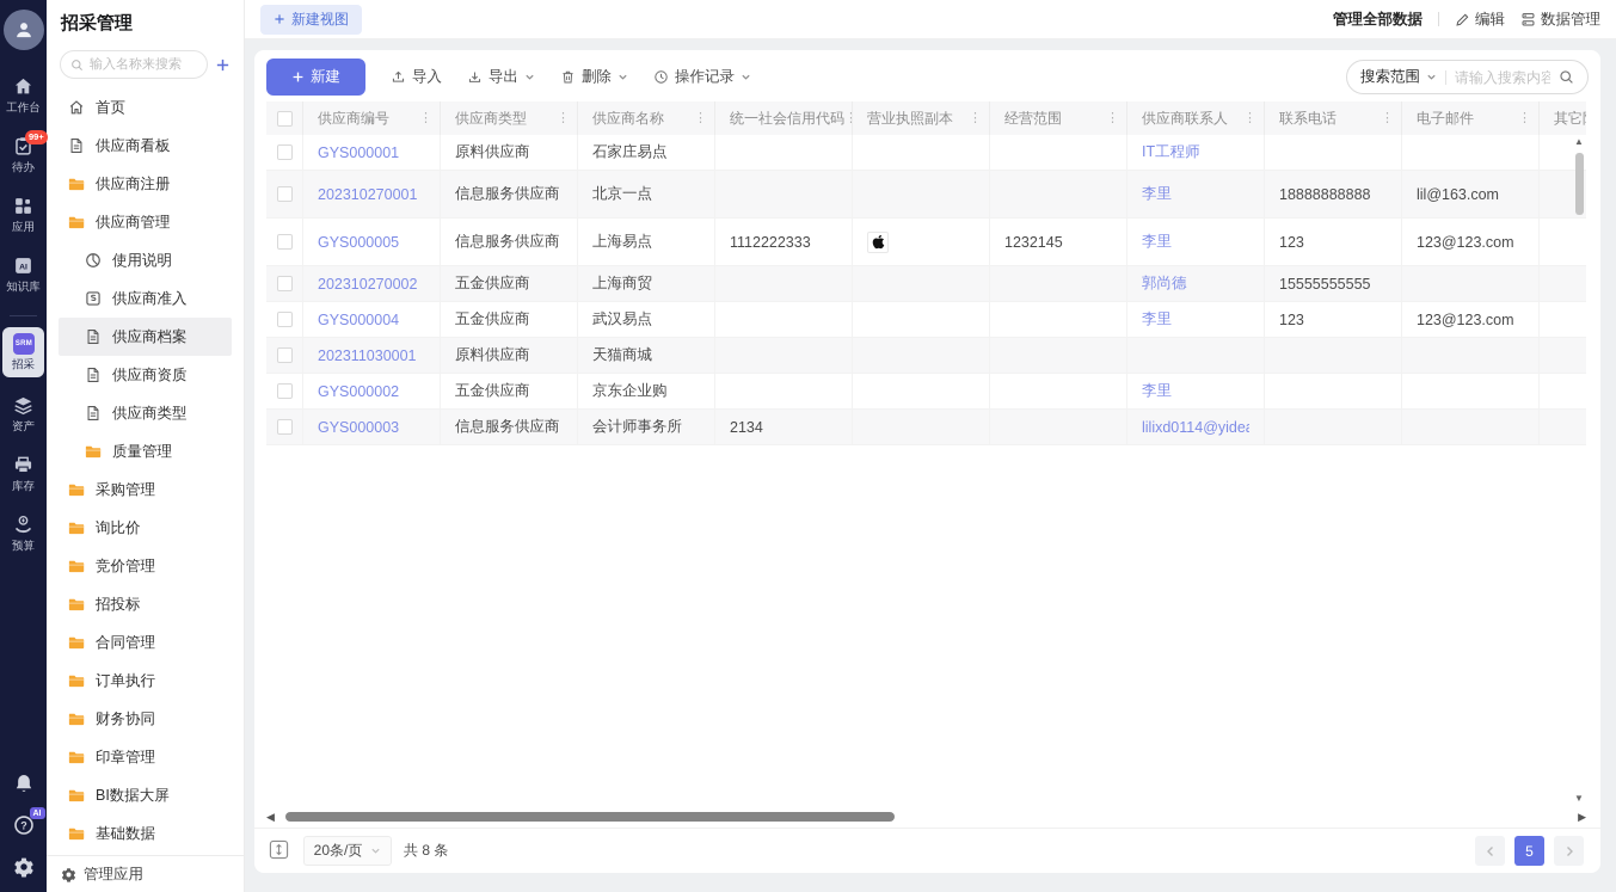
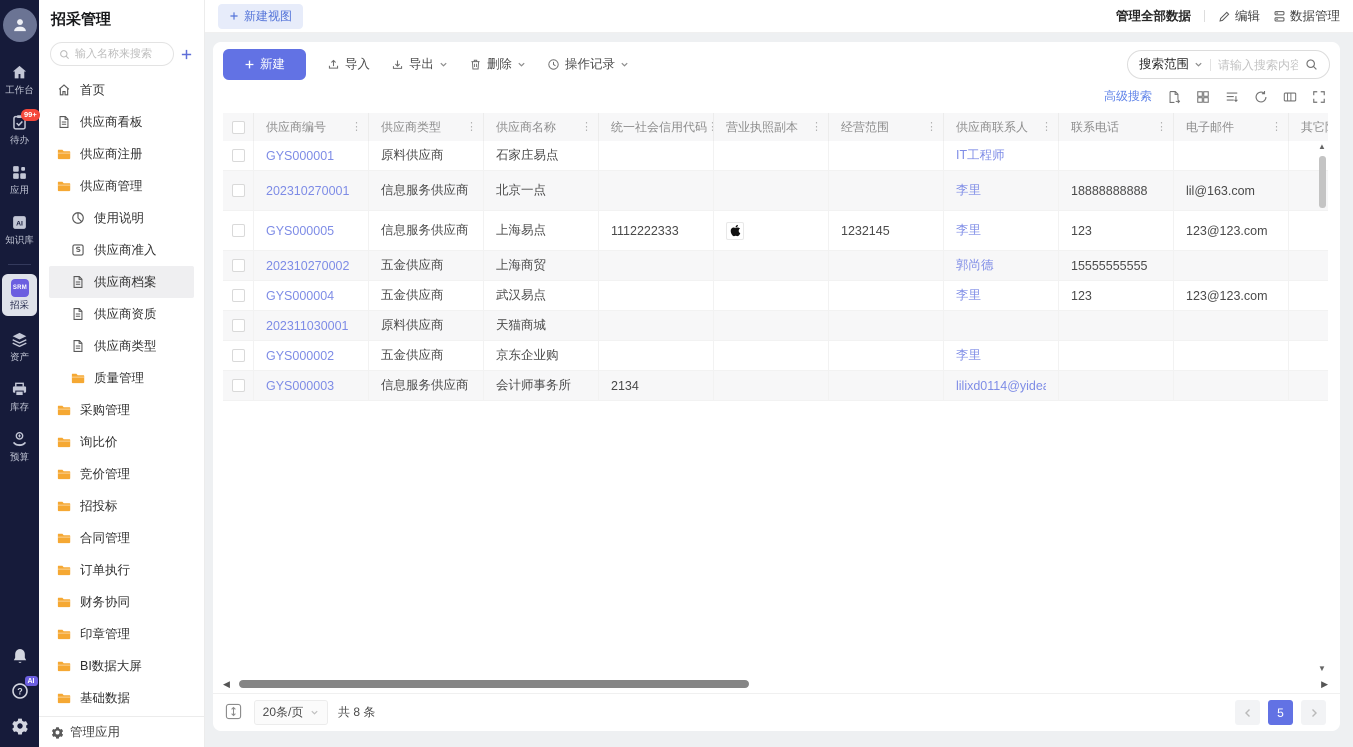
  工作台
  99+
  待办
  应用
  知识库
  招采
  资产
  库存
  预算
  ?
  招采管理
  输入名称来搜索
  首页
  供应商看板
  供应商注册
  供应商管理
  使用说明
  供应商准入
  供应商档案
  供应商资质
  供应商类型
  质量管理
  采购管理
  询比价
  竞价管理
  招投标
  合同管理
  订单执行
  财务协同
  印章管理
  BI数据大屏
  基础数据
  管理应用
  新建视图
  管理全部数据
  编辑
  数据管理
  新建
  导入
  导出
  删除
  操作记录
  搜索范围
  请输入搜索内容
+ 高级搜索
  供应商编号
  ⋮
  供应商类型
  ⋮
  供应商名称
  ⋮
  统一社会信用代码
  ⋮
  营业执照副本
  ⋮
  经营范围
  ⋮
  供应商联系人
  ⋮
  联系电话
  ⋮
  电子邮件
  ⋮
  GYS000001
  原料供应商
  石家庄易点
  IT工程师
  202310270001
  信息服务供应商
  北京一点
  李里
  18888888888
  lil@163.com
  GYS000005
  信息服务供应商
  上海易点
  1112222333
  1232145
  李里
  123
  123@123.com
  202310270002
  五金供应商
  上海商贸
  郭尚德
  15555555555
  GYS000004
  五金供应商
  武汉易点
  李里
  123
  123@123.com
  202311030001
  原料供应商
  天猫商城
  GYS000002
  五金供应商
  京东企业购
  李里
  GYS000003
  信息服务供应商
  会计师事务所
  2134
  lilixd0114@yide
  ▲
  ▼
  ◀
  ▶
  20条/页
  共 8 条
  5
